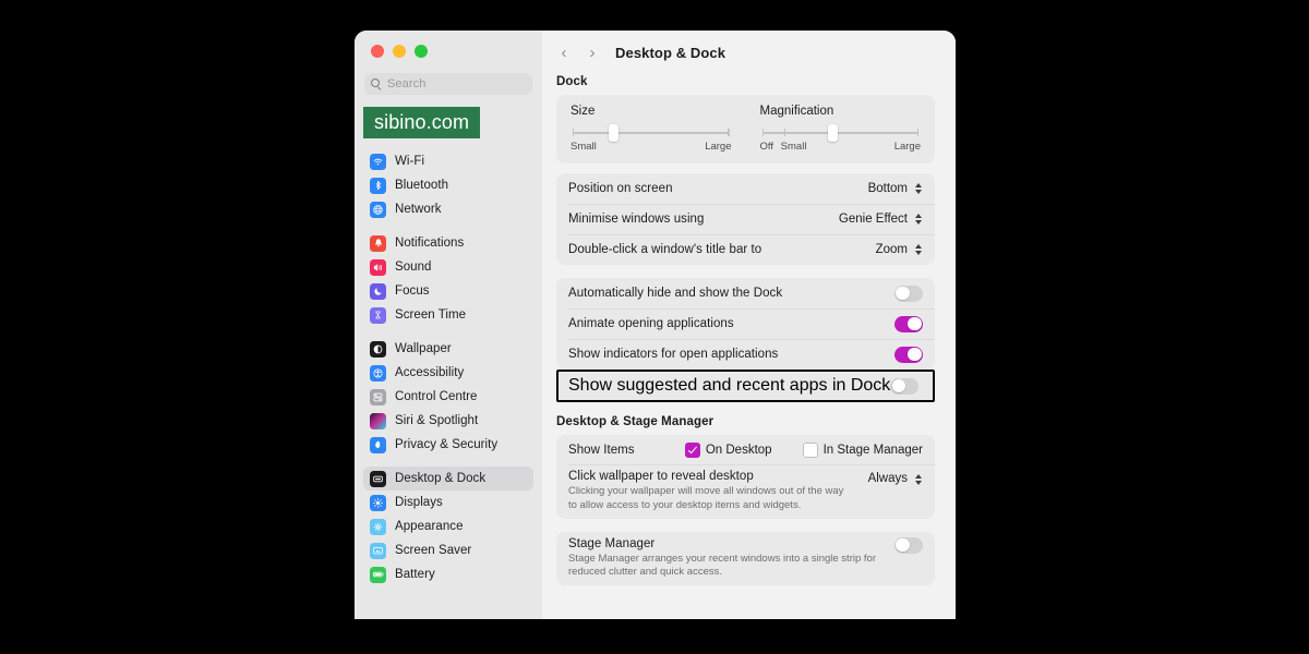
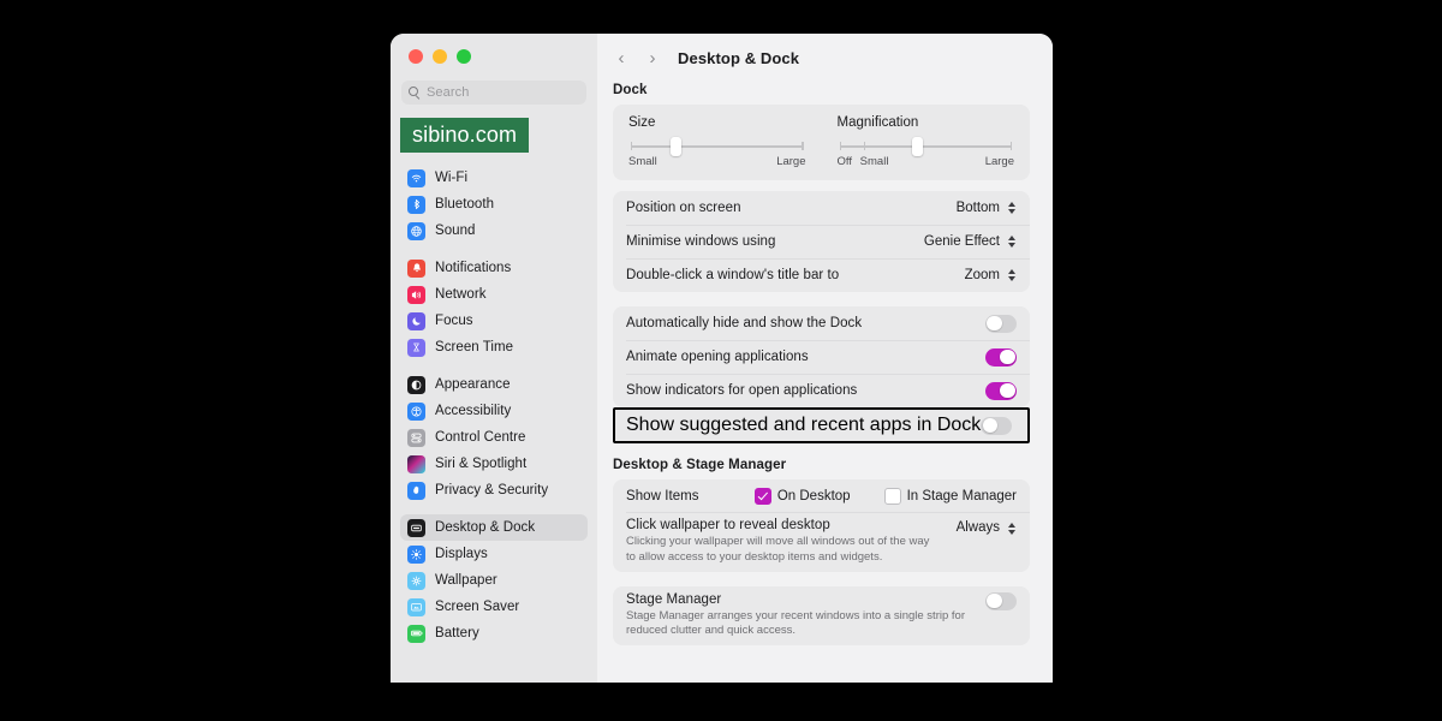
  Search
  sibino.com
  Wi-Fi
  Bluetooth
- Network
+ Sound
  Notifications
- Sound
+ Network
  Focus
  Screen Time
- Wallpaper
+ Appearance
  Accessibility
  Control Centre
  Siri & Spotlight
  Privacy & Security
  Desktop & Dock
  Displays
- Appearance
+ Wallpaper
  Screen Saver
  Battery
  ‹
  ›
  Desktop & Dock
  Dock
  Size
  Small
  Large
  Magnification
  Off
  Small
  Large
  Position on screen
  Bottom
  Minimise windows using
  Genie Effect
  Double-click a window's title bar to
  Zoom
  Automatically hide and show the Dock
  Animate opening applications
  Show indicators for open applications
  Show suggested and recent apps in Dock
  Desktop & Stage Manager
  Show Items
  On Desktop
  In Stage Manager
  Click wallpaper to reveal desktop
  Clicking your wallpaper will move all windows out of the way to allow access to your desktop items and widgets.
  Always
  Stage Manager
  Stage Manager arranges your recent windows into a single strip for reduced clutter and quick access.
